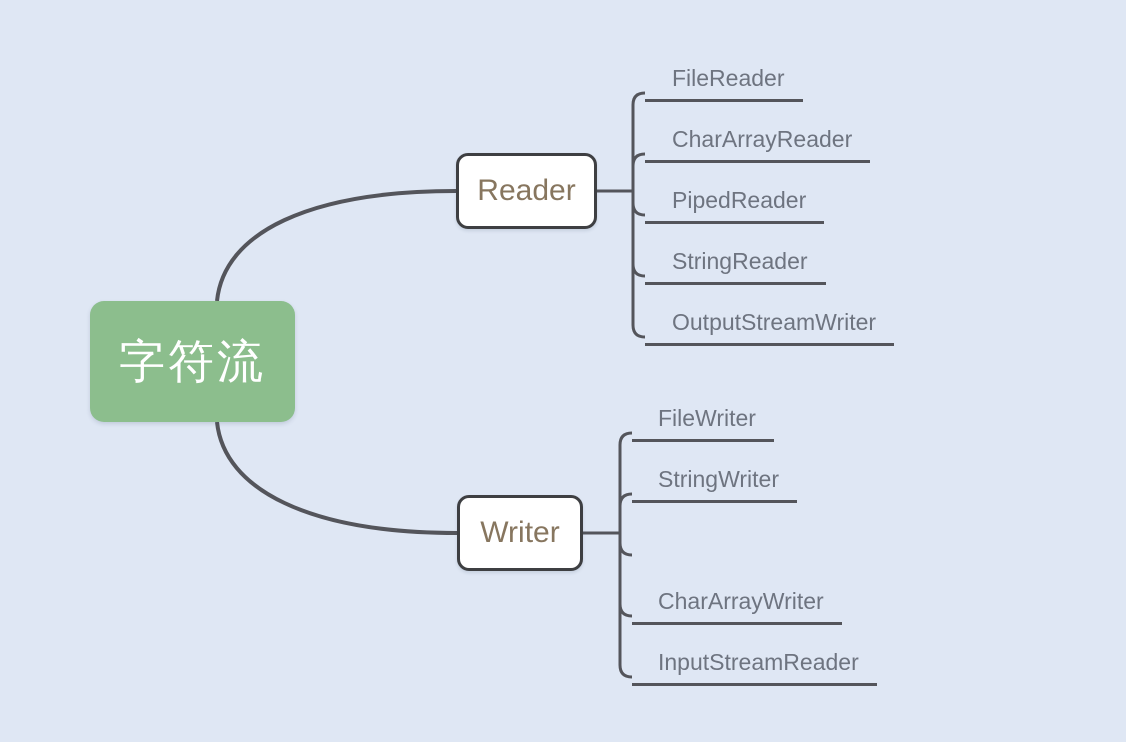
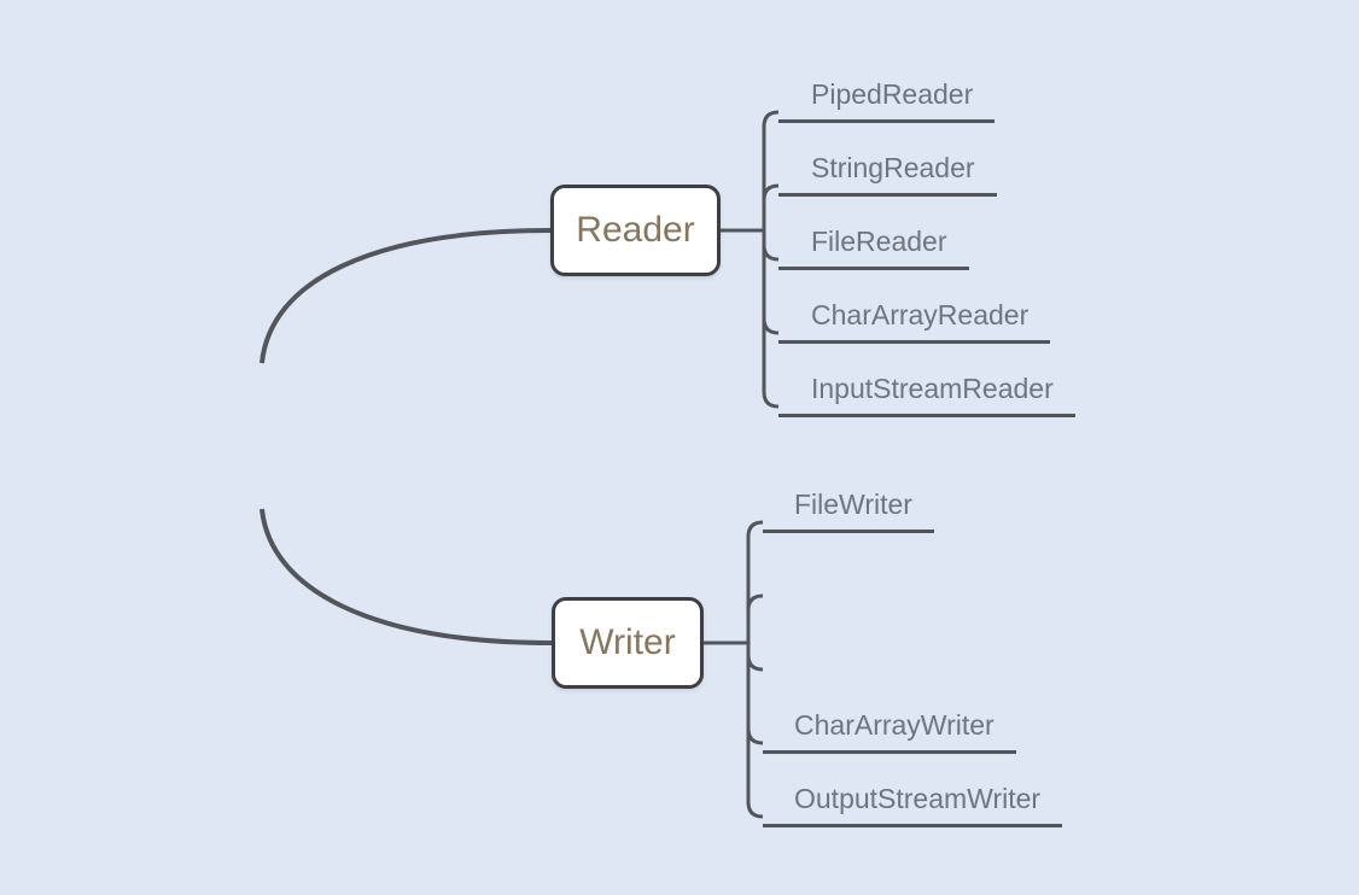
- 字符流
  Reader
  Writer
- FileReader
+ PipedReader
- CharArrayReader
+ StringReader
- PipedReader
+ FileReader
- StringReader
+ CharArrayReader
- OutputStreamWriter
+ InputStreamReader
  FileWriter
- StringWriter
  CharArrayWriter
- InputStreamReader
+ OutputStreamWriter
